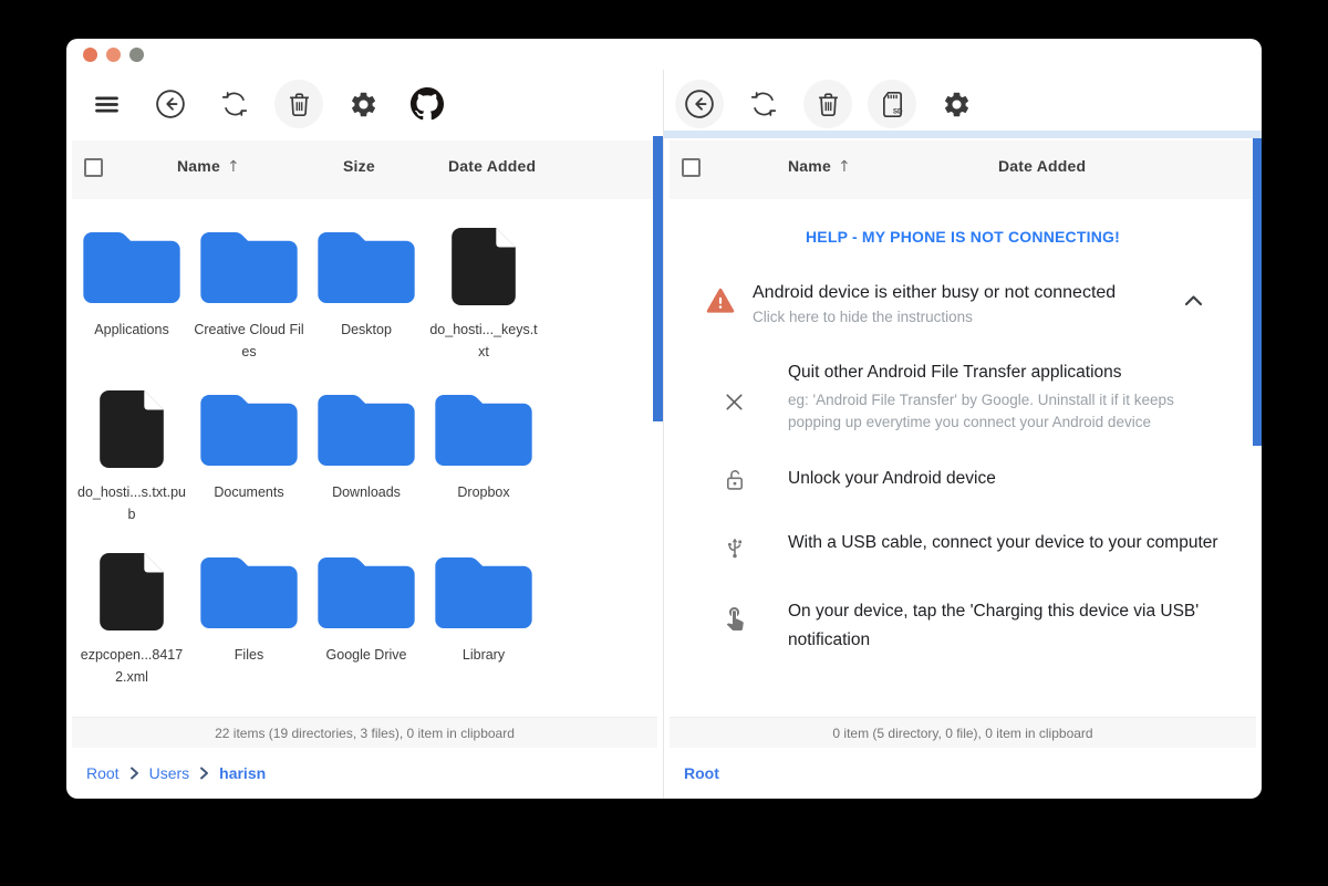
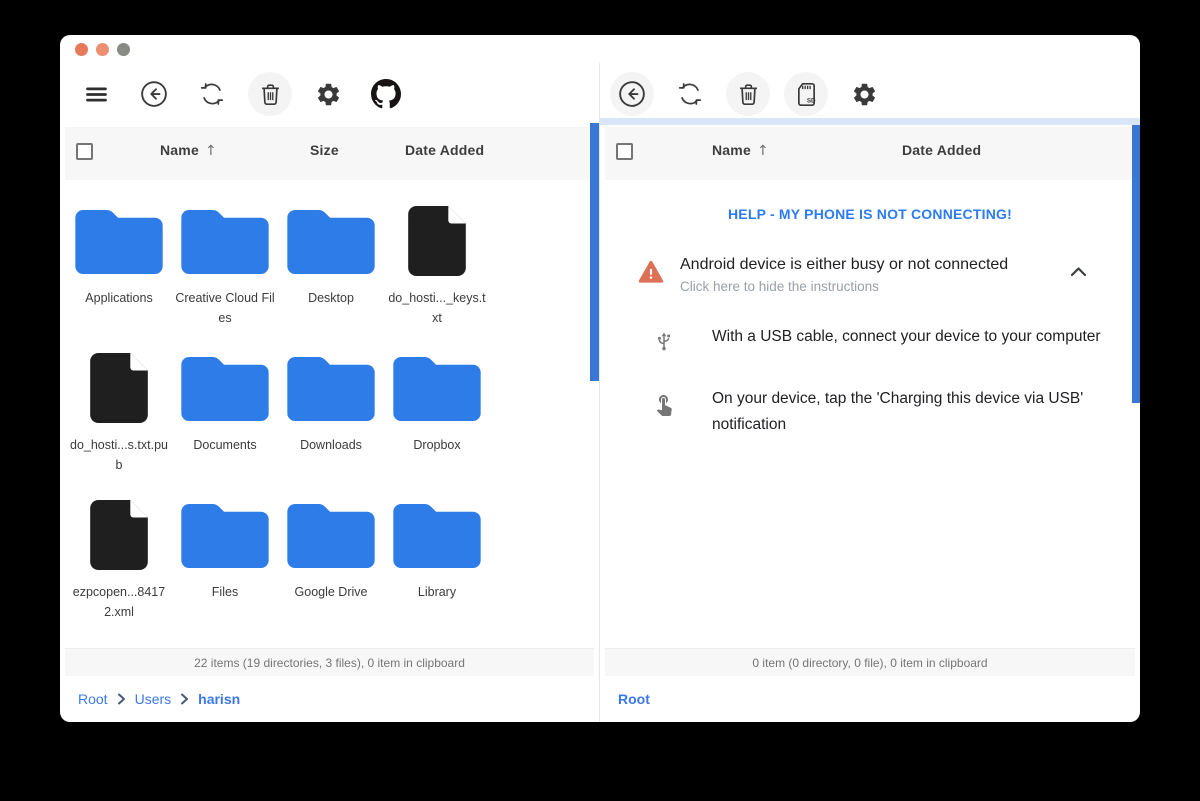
  Name ↑
  Size
  Date Added
  Applications
  Creative Cloud Files
  Desktop
  do_hosti..._keys.txt
  do_hosti...s.txt.pub
  Documents
  Downloads
  Dropbox
  ezpcopen...84172.xml
  Files
  Google Drive
  Library
  22 items (19 directories, 3 files), 0 item in clipboard
  Root
  Users
  harisn
  Name ↑
  Date Added
  HELP - MY PHONE IS NOT CONNECTING!
  Android device is either busy or not connected
  Click here to hide the instructions
- Quit other Android File Transfer applications
- eg: 'Android File Transfer' by Google. Uninstall it if it keeps popping up everytime you connect your Android device
- Unlock your Android device
  With a USB cable, connect your device to your computer
  On your device, tap the 'Charging this device via USB' notification
- 0 item (5 directory, 0 file), 0 item in clipboard
+ 0 item (0 directory, 0 file), 0 item in clipboard
  Root
